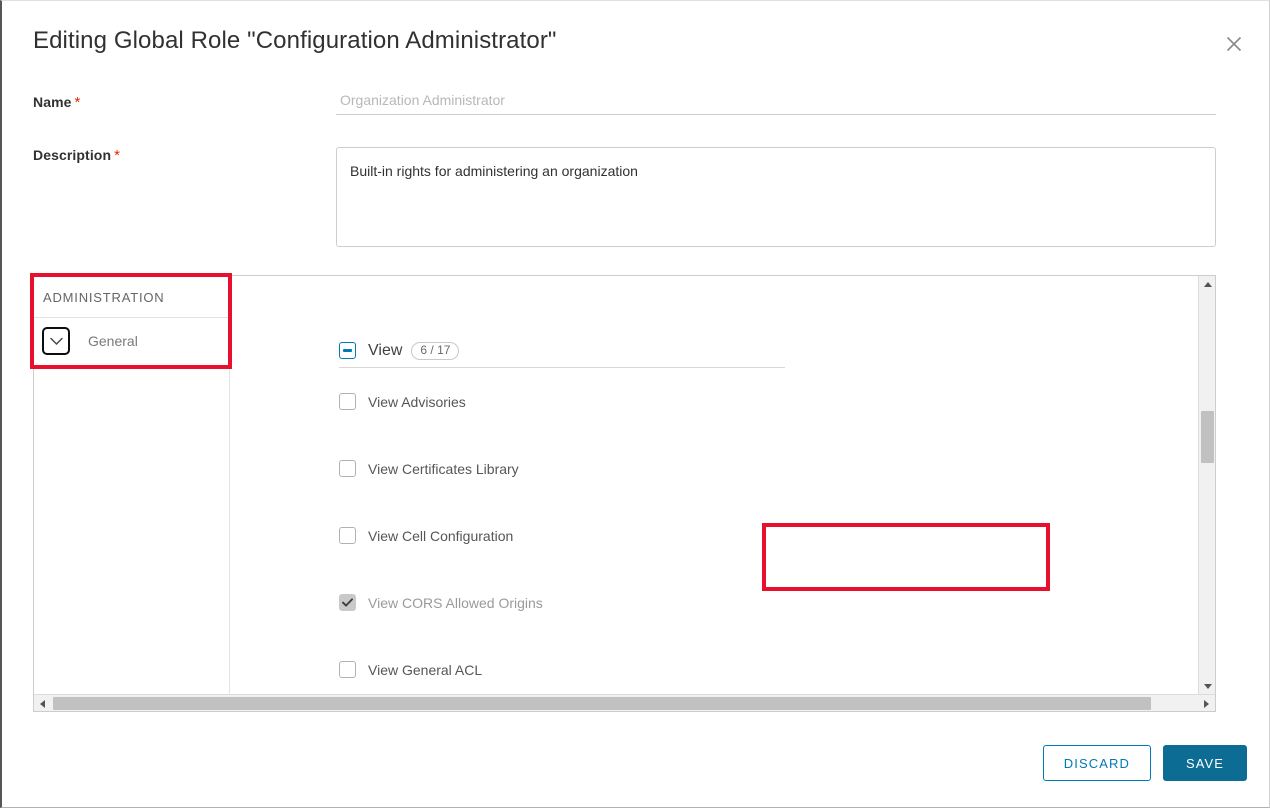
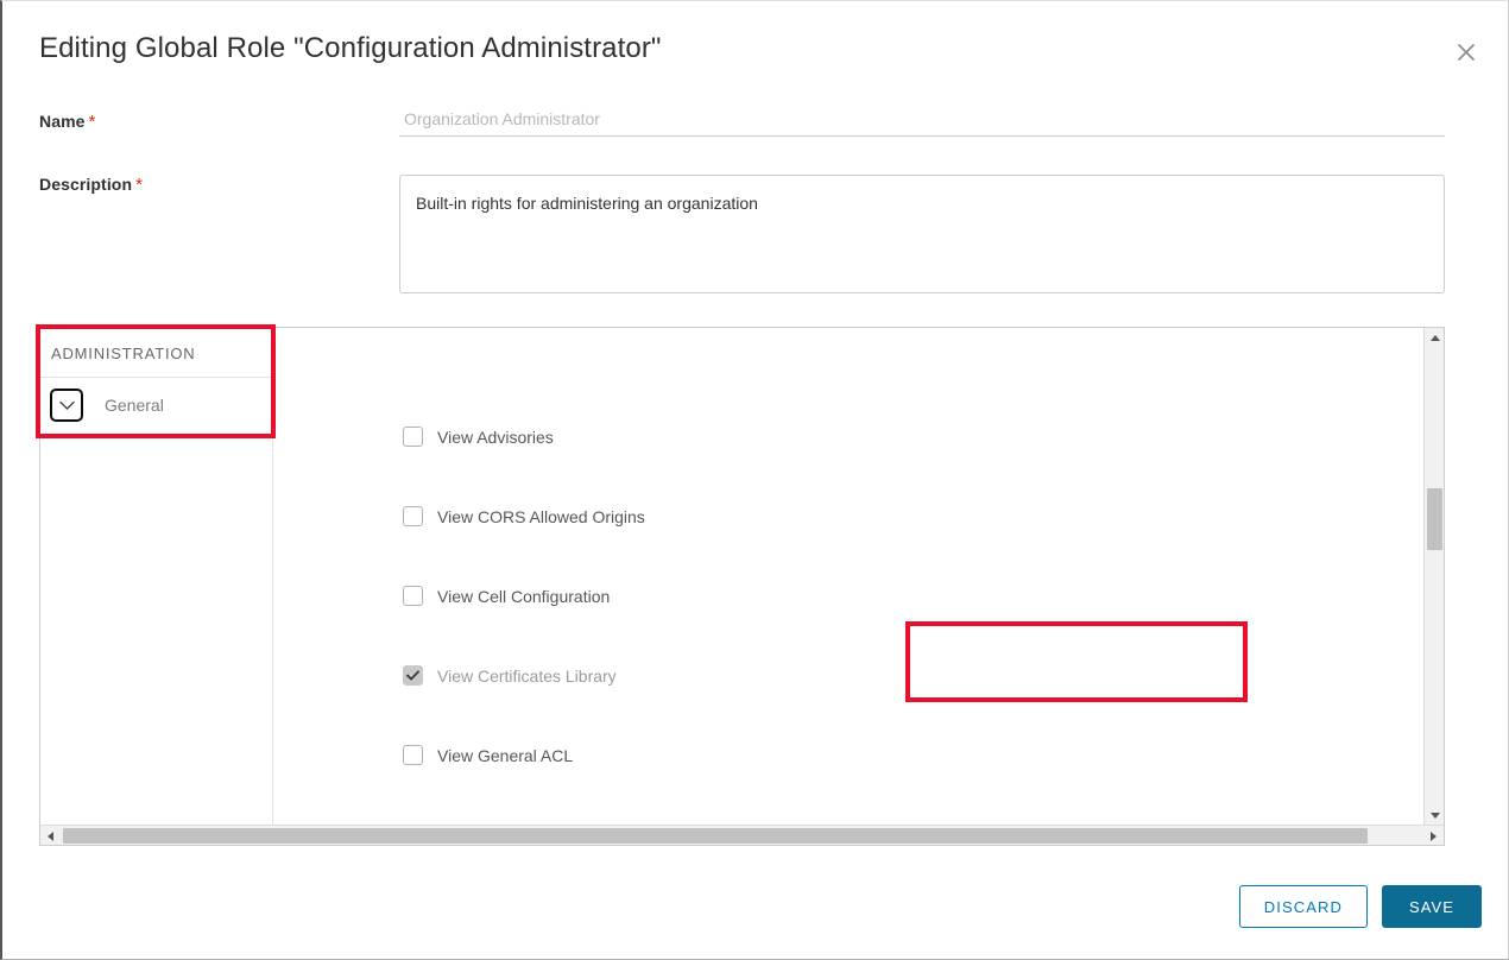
  Editing Global Role "Configuration Administrator"
  Name *
  Organization Administrator
  Description *
  Built-in rights for administering an organization
  ADMINISTRATION
  General
- View
- 6 / 17
  View Advisories
- View Certificates Library
+ View CORS Allowed Origins
  View Cell Configuration
- View CORS Allowed Origins
+ View Certificates Library
  View General ACL
  DISCARD
  SAVE
